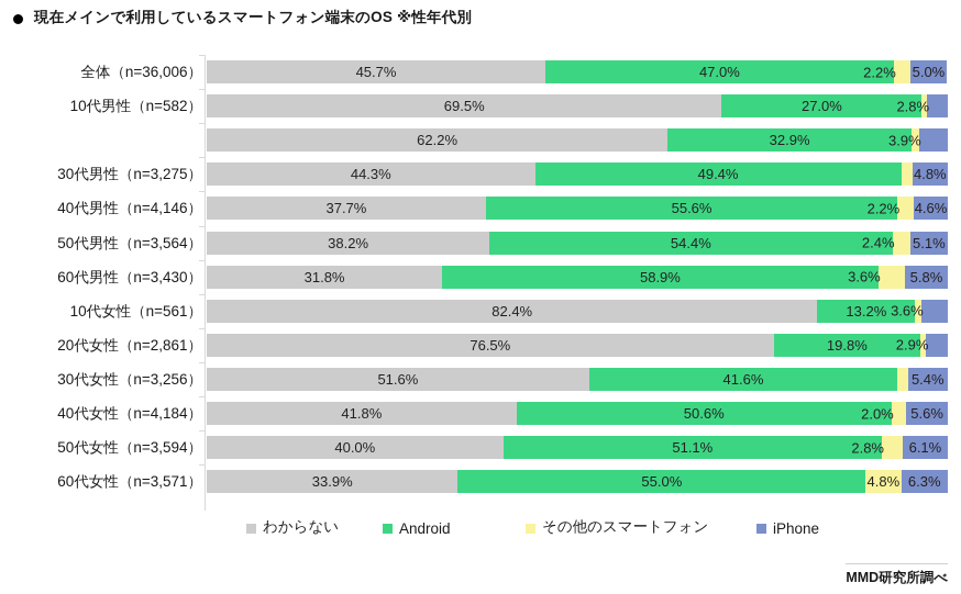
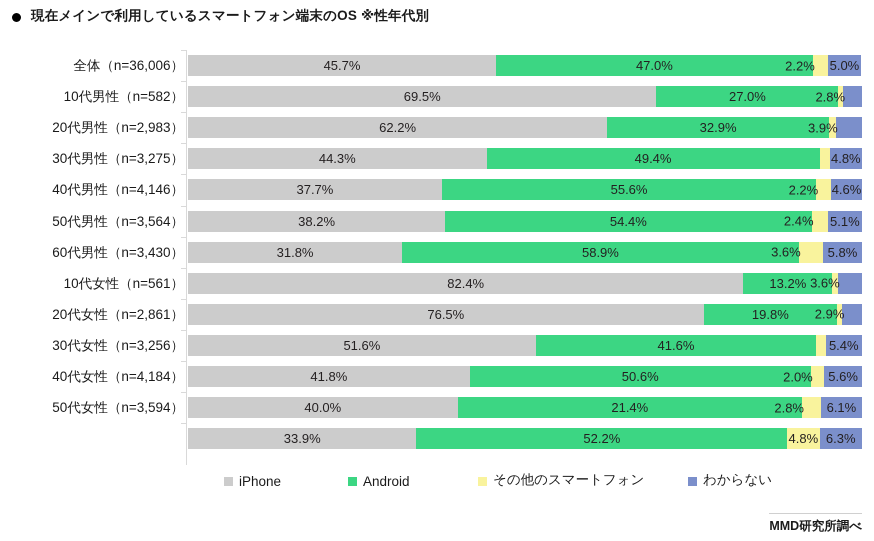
  現在メインで利用しているスマートフォン端末のOS ※性年代別
  全体（n=36,006）
  10代男性（n=582）
+ 20代男性（n=2,983）
  30代男性（n=3,275）
  40代男性（n=4,146）
  50代男性（n=3,564）
  60代男性（n=3,430）
  10代女性（n=561）
  20代女性（n=2,861）
  30代女性（n=3,256）
  40代女性（n=4,184）
  50代女性（n=3,594）
- 60代女性（n=3,571）
  45.7%
  47.0%
  2.2%
  5.0%
  69.5%
  27.0%
  2.8%
  62.2%
  32.9%
  3.9%
  44.3%
  49.4%
  4.8%
  37.7%
  55.6%
  2.2%
  4.6%
  38.2%
  54.4%
  2.4%
  5.1%
  31.8%
  58.9%
  3.6%
  5.8%
  82.4%
  13.2%
  3.6%
  76.5%
  19.8%
  2.9%
  51.6%
  41.6%
  5.4%
  41.8%
  50.6%
  2.0%
  5.6%
  40.0%
- 51.1%
+ 21.4%
  2.8%
  6.1%
  33.9%
- 55.0%
+ 52.2%
  4.8%
  6.3%
- わからない
+ iPhone
  Android
  その他のスマートフォン
- iPhone
+ わからない
  MMD研究所調べ
